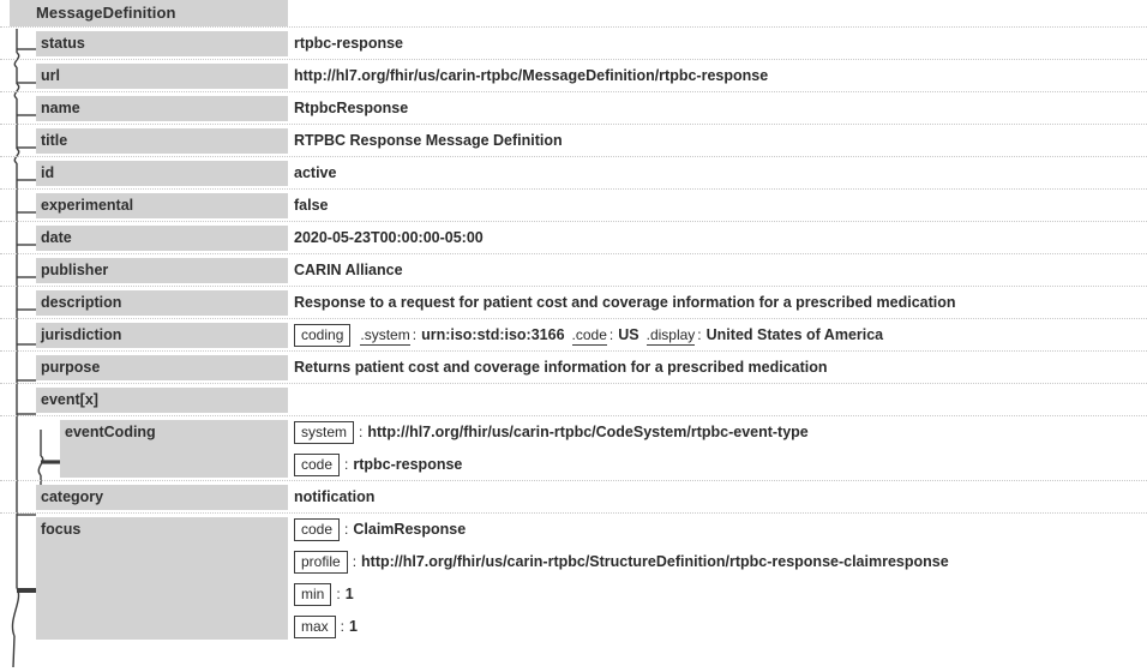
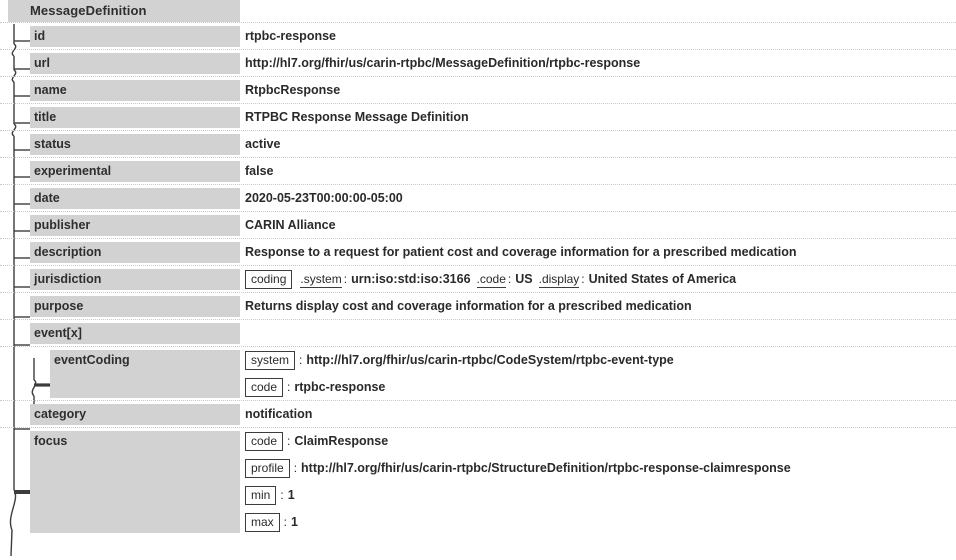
  MessageDefinition
- status
+ id
  rtpbc-response
  url
  http://hl7.org/fhir/us/carin-rtpbc/MessageDefinition/rtpbc-response
  name
  RtpbcResponse
  title
  RTPBC Response Message Definition
- id
+ status
  active
  experimental
  false
  date
  2020-05-23T00:00:00-05:00
  publisher
  CARIN Alliance
  description
  Response to a request for patient cost and coverage information for a prescribed medication
  jurisdiction
  coding .system : urn:iso:std:iso:3166 .code : US .display : United States of America
  purpose
- Returns patient cost and coverage information for a prescribed medication
+ Returns display cost and coverage information for a prescribed medication
  event[x]
  eventCoding
  system : http://hl7.org/fhir/us/carin-rtpbc/CodeSystem/rtpbc-event-type
  code : rtpbc-response
  category
  notification
  focus
  code : ClaimResponse
  profile : http://hl7.org/fhir/us/carin-rtpbc/StructureDefinition/rtpbc-response-claimresponse
  min : 1
  max : 1
